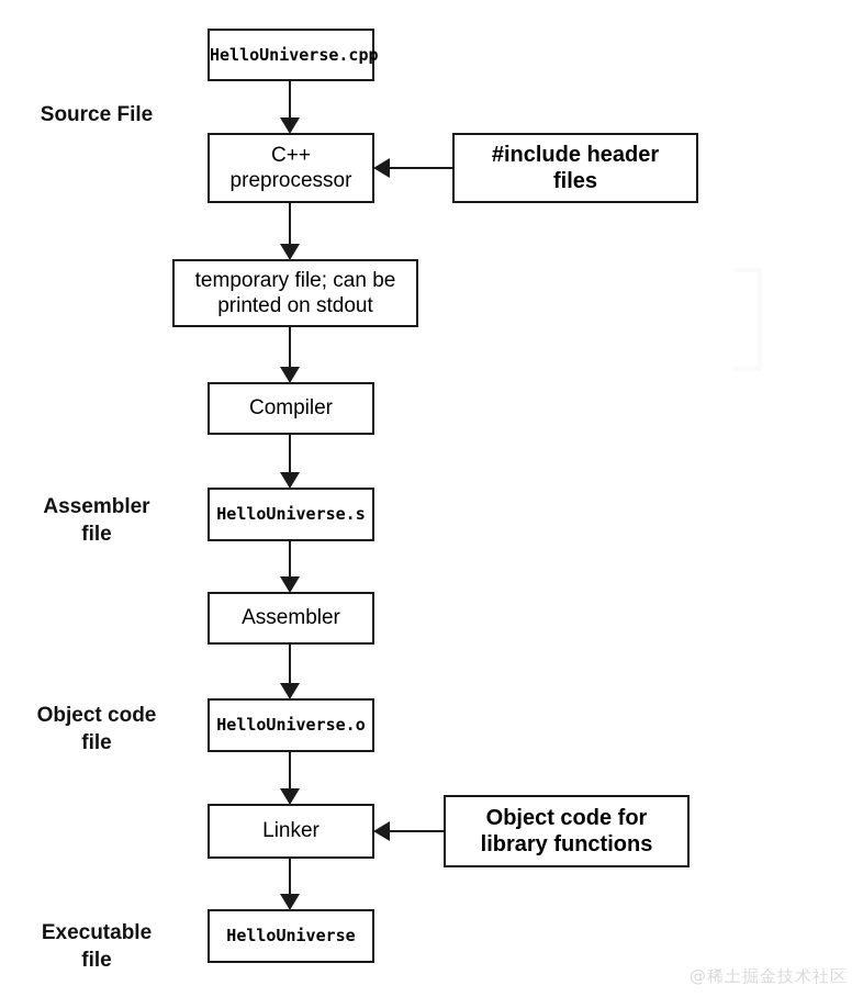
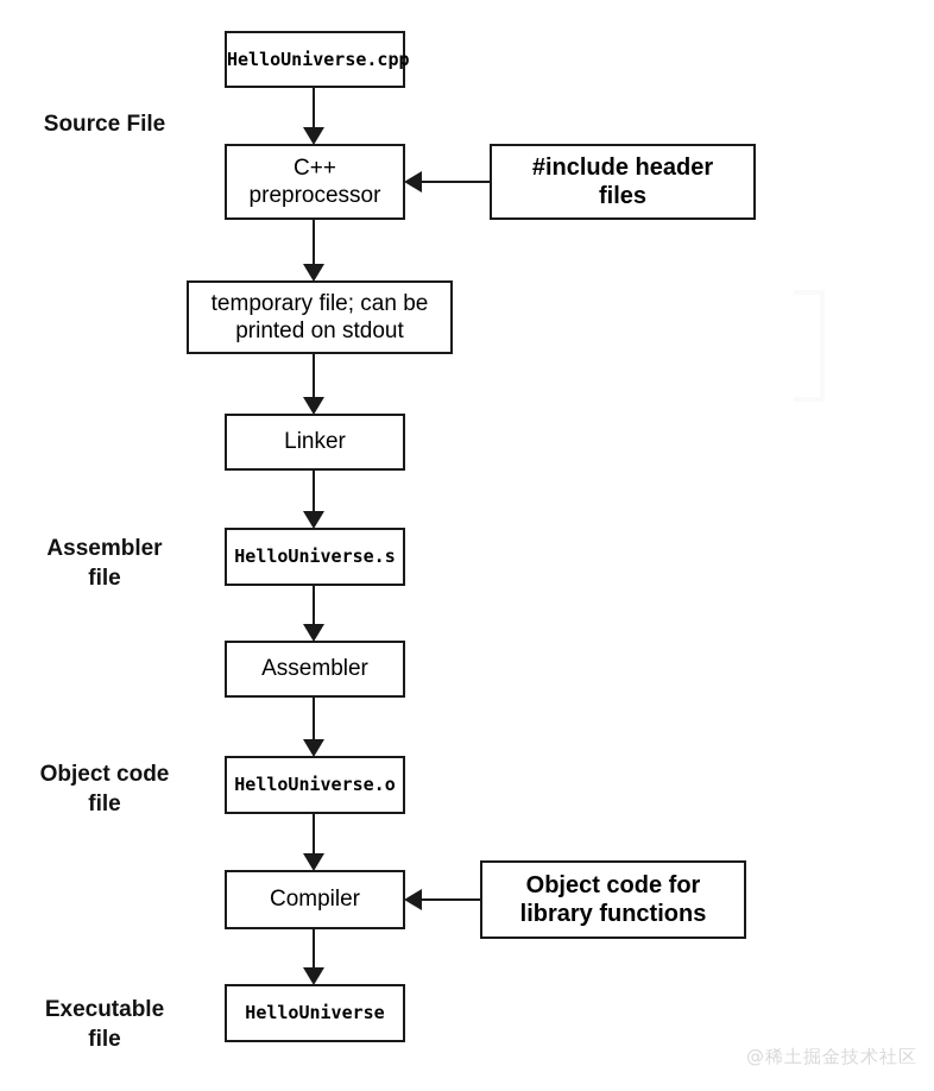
  HelloUniverse.cpp
  C++
  preprocessor
  #include header
  files
  temporary file; can be
  printed on stdout
- Compiler
+ Linker
  HelloUniverse.s
  Assembler
  HelloUniverse.o
- Linker
+ Compiler
  Object code for
  library functions
  HelloUniverse
  Source File
  Assembler
  file
  Object code
  file
  Executable
  file
  @稀土掘金技术社区
